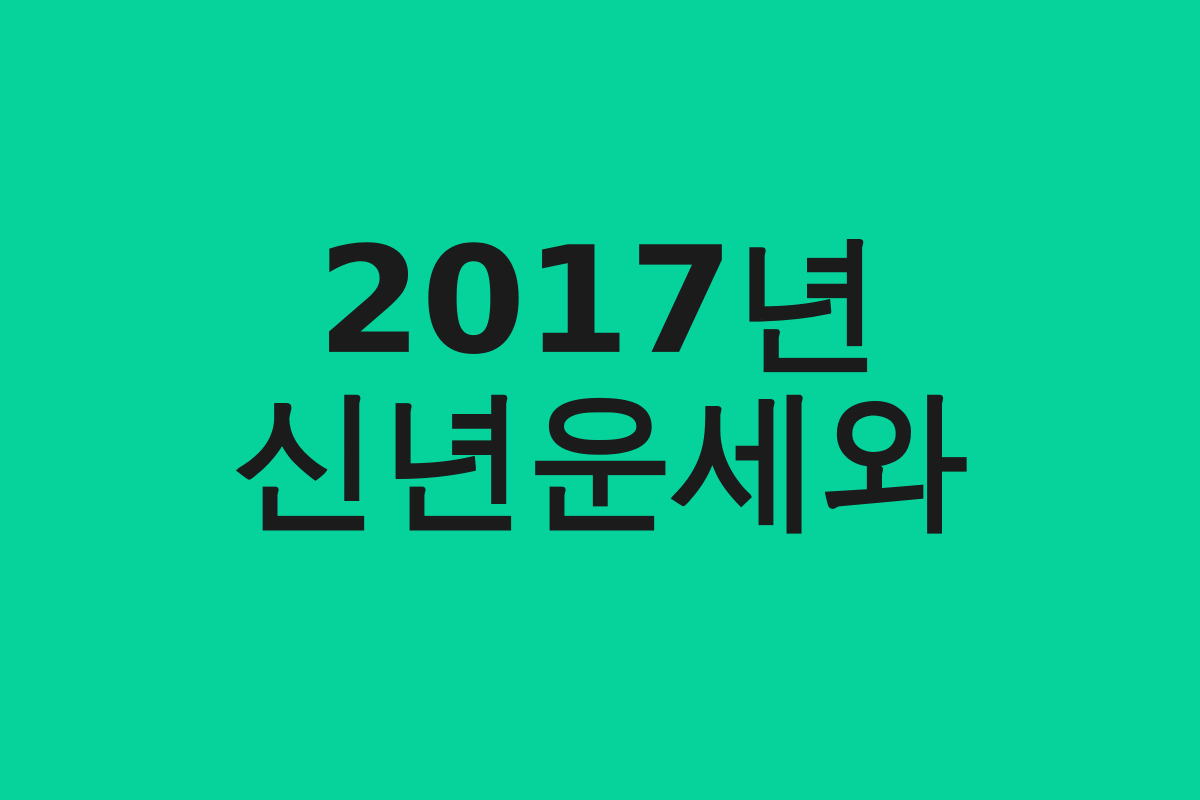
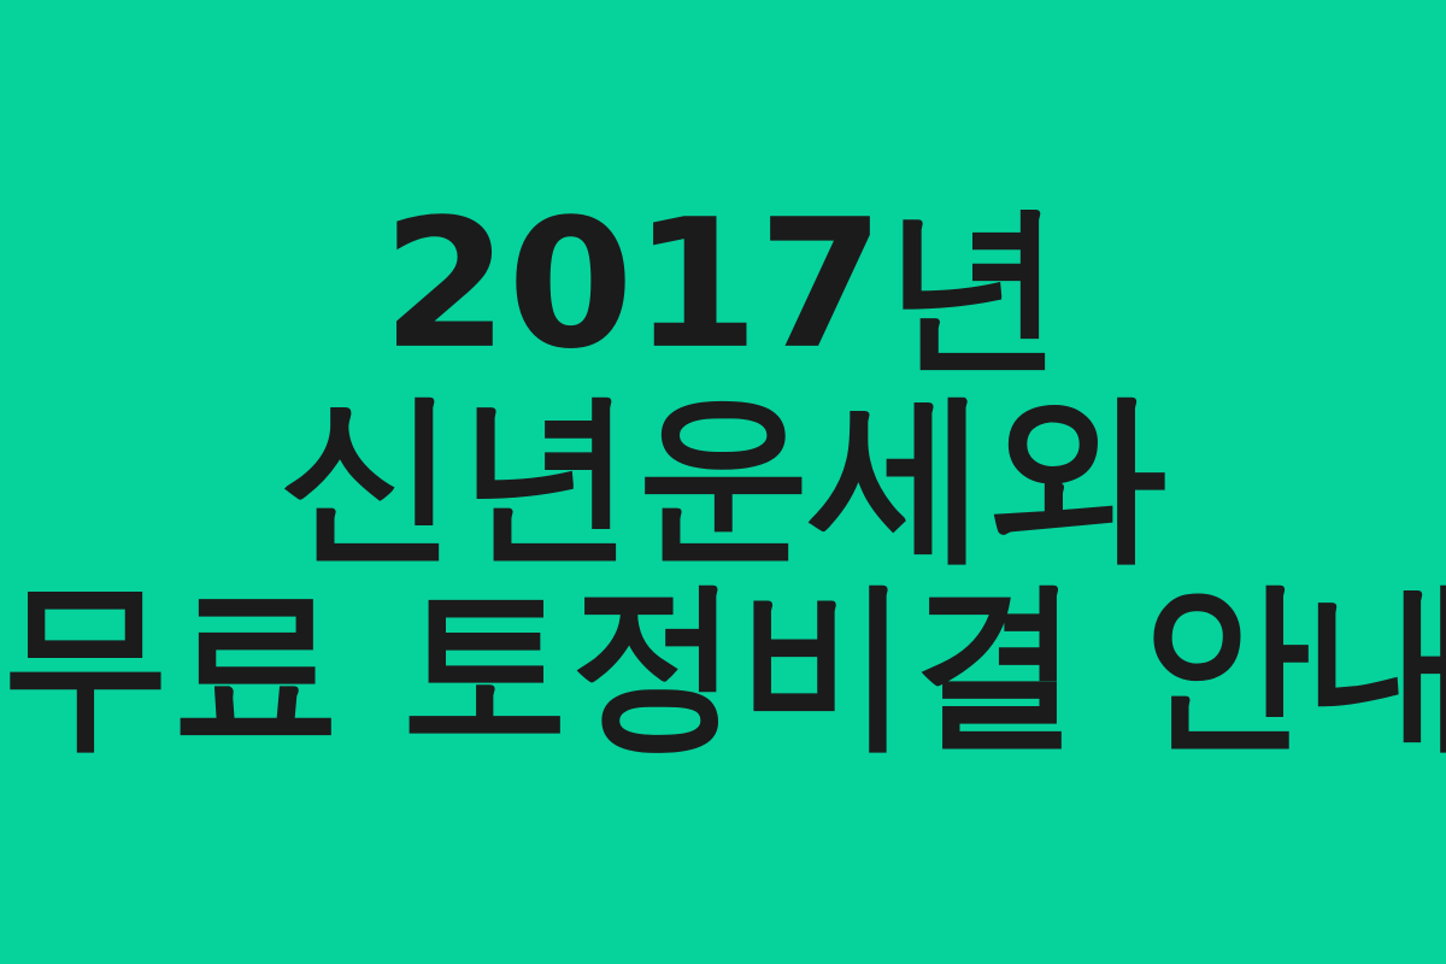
  2017년
  신년운세와
+ 무료 토정비결 안내
